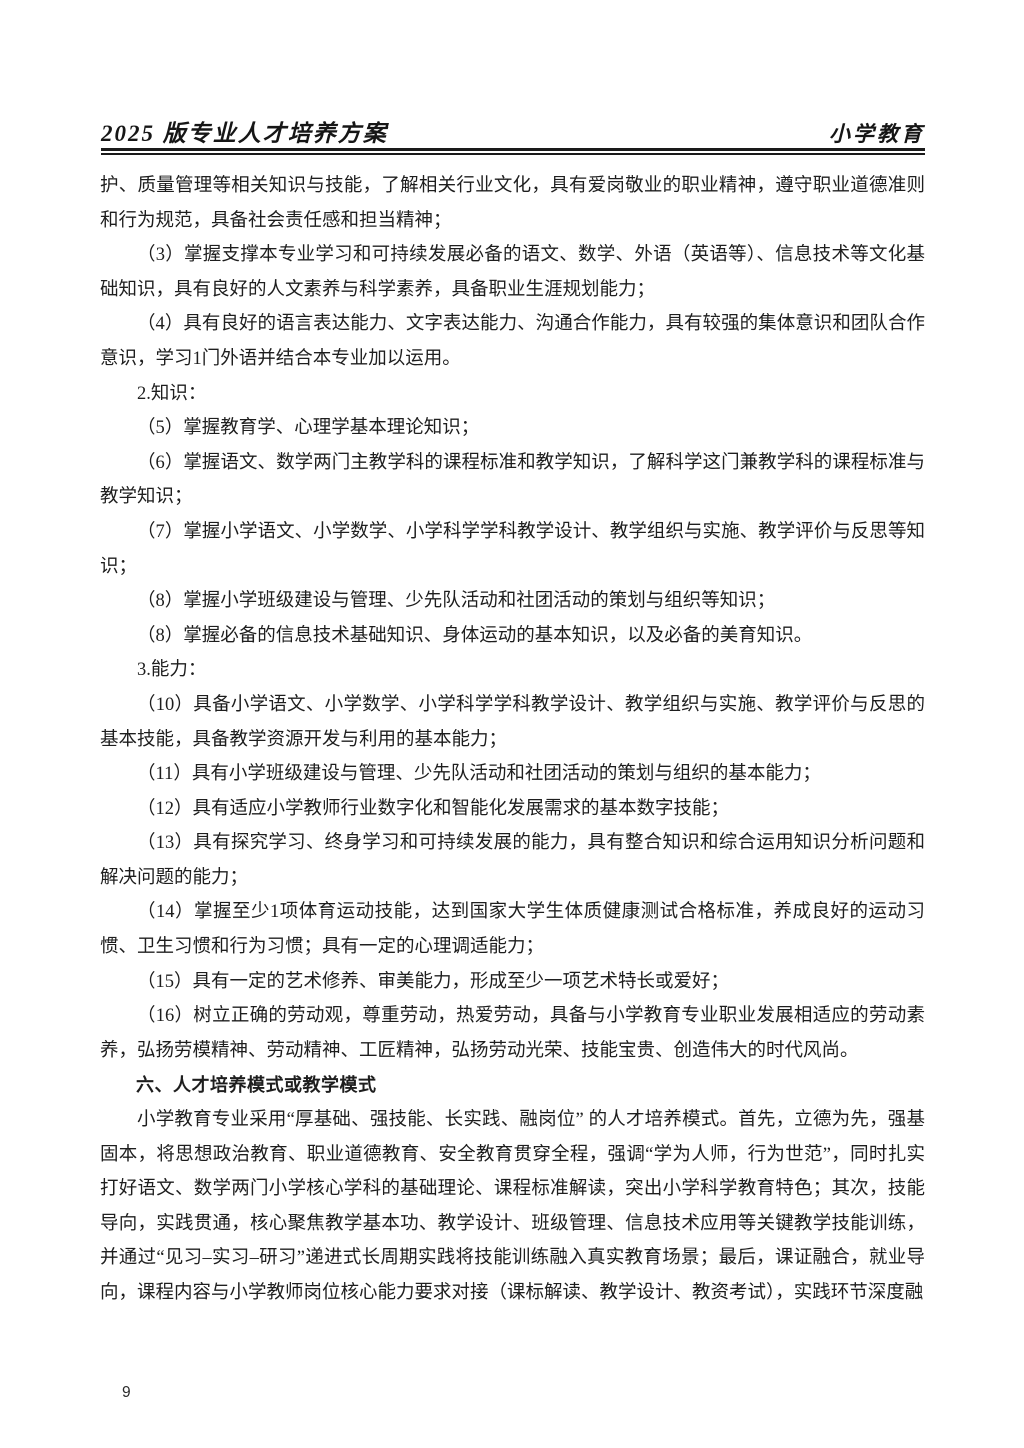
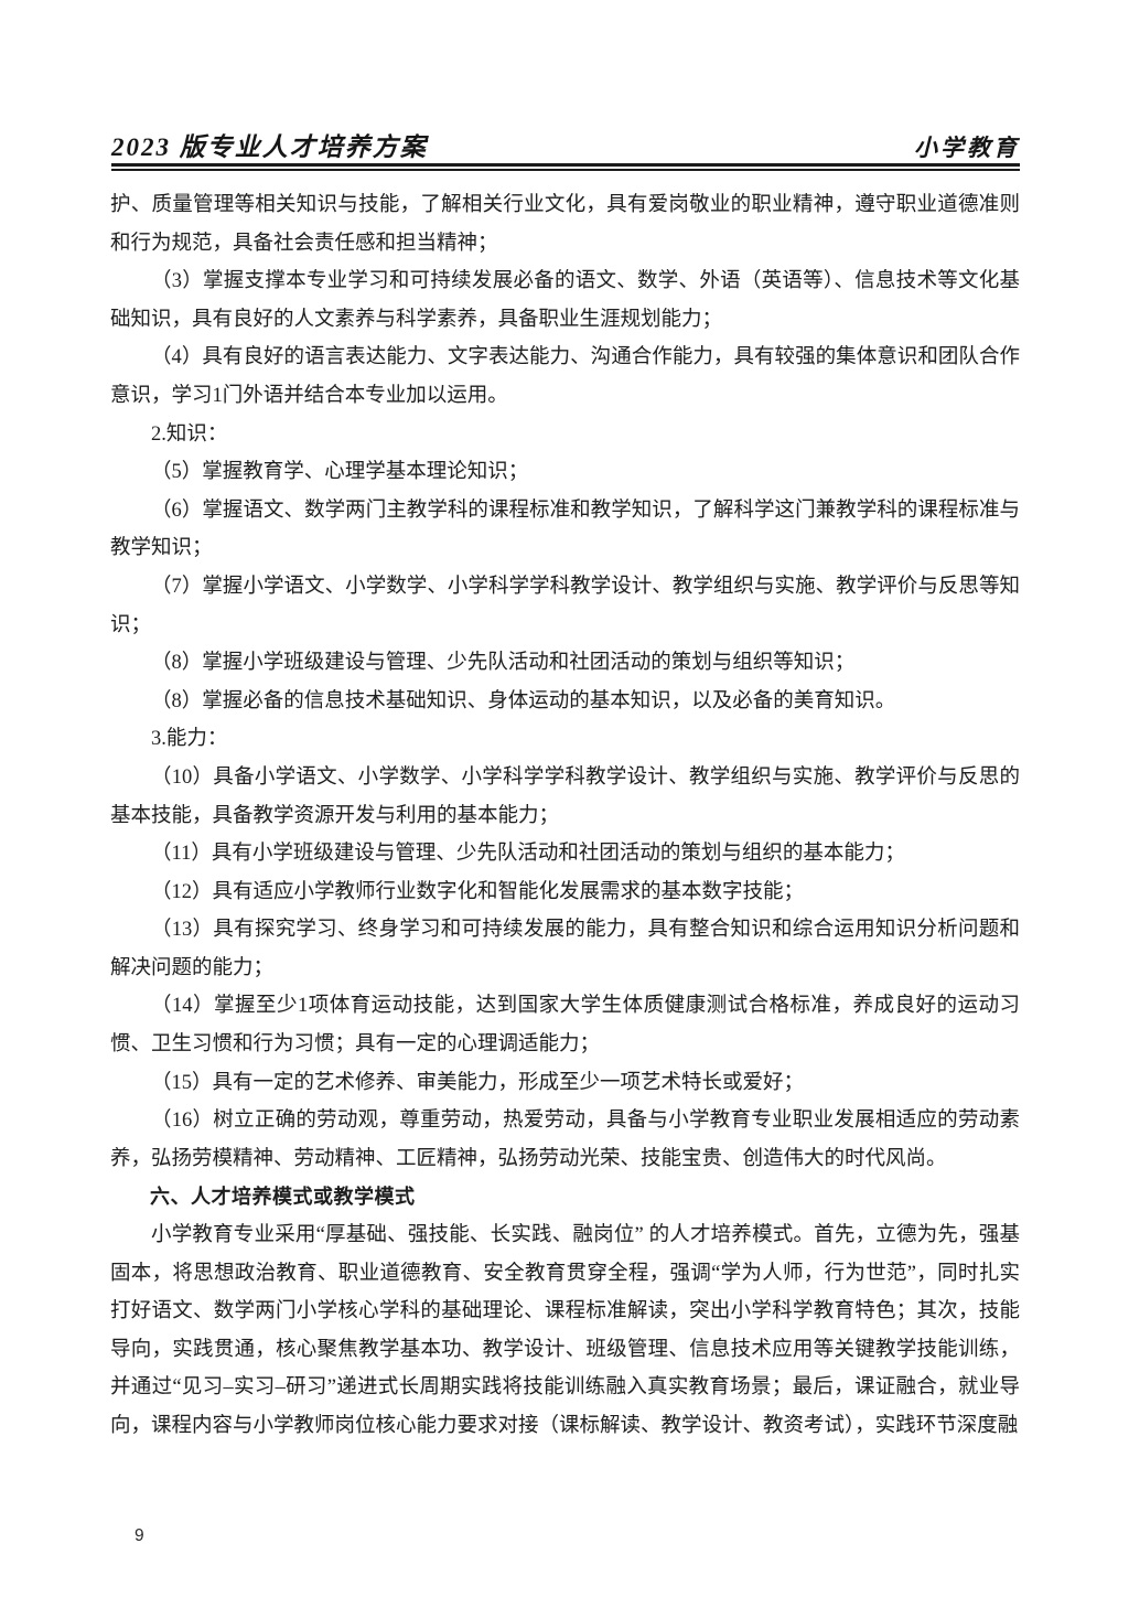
- 2025 版专业人才培养方案
+ 2023 版专业人才培养方案
  小学教育
  护、质量管理等相关知识与技能，了解相关行业文化，具有爱岗敬业的职业精神，遵守职业道德准则和行为规范，具备社会责任感和担当精神；
  （3）掌握支撑本专业学习和可持续发展必备的语文、数学、外语（英语等）、信息技术等文化基础知识，具有良好的人文素养与科学素养，具备职业生涯规划能力；
  （4）具有良好的语言表达能力、文字表达能力、沟通合作能力，具有较强的集体意识和团队合作意识，学习1门外语并结合本专业加以运用。
  2.知识：
  （5）掌握教育学、心理学基本理论知识；
  （6）掌握语文、数学两门主教学科的课程标准和教学知识，了解科学这门兼教学科的课程标准与教学知识；
  （7）掌握小学语文、小学数学、小学科学学科教学设计、教学组织与实施、教学评价与反思等知识；
  （8）掌握小学班级建设与管理、少先队活动和社团活动的策划与组织等知识；
  （8）掌握必备的信息技术基础知识、身体运动的基本知识，以及必备的美育知识。
  3.能力：
  （10）具备小学语文、小学数学、小学科学学科教学设计、教学组织与实施、教学评价与反思的基本技能，具备教学资源开发与利用的基本能力；
  （11）具有小学班级建设与管理、少先队活动和社团活动的策划与组织的基本能力；
  （12）具有适应小学教师行业数字化和智能化发展需求的基本数字技能；
  （13）具有探究学习、终身学习和可持续发展的能力，具有整合知识和综合运用知识分析问题和解决问题的能力；
  （14）掌握至少1项体育运动技能，达到国家大学生体质健康测试合格标准，养成良好的运动习惯、卫生习惯和行为习惯；具有一定的心理调适能力；
  （15）具有一定的艺术修养、审美能力，形成至少一项艺术特长或爱好；
  （16）树立正确的劳动观，尊重劳动，热爱劳动，具备与小学教育专业职业发展相适应的劳动素养，弘扬劳模精神、劳动精神、工匠精神，弘扬劳动光荣、技能宝贵、创造伟大的时代风尚。
  六、人才培养模式或教学模式
  小学教育专业采用“厚基础、强技能、长实践、融岗位” 的人才培养模式。首先，立德为先，强基固本，将思想政治教育、职业道德教育、安全教育贯穿全程，强调“学为人师，行为世范”，同时扎实打好语文、数学两门小学核心学科的基础理论、课程标准解读，突出小学科学教育特色；其次，技能导向，实践贯通，核心聚焦教学基本功、教学设计、班级管理、信息技术应用等关键教学技能训练，并通过“见习–实习–研习”递进式长周期实践将技能训练融入真实教育场景；最后，课证融合，就业导向，课程内容与小学教师岗位核心能力要求对接（课标解读、教学设计、教资考试），实践环节深度融
  9
